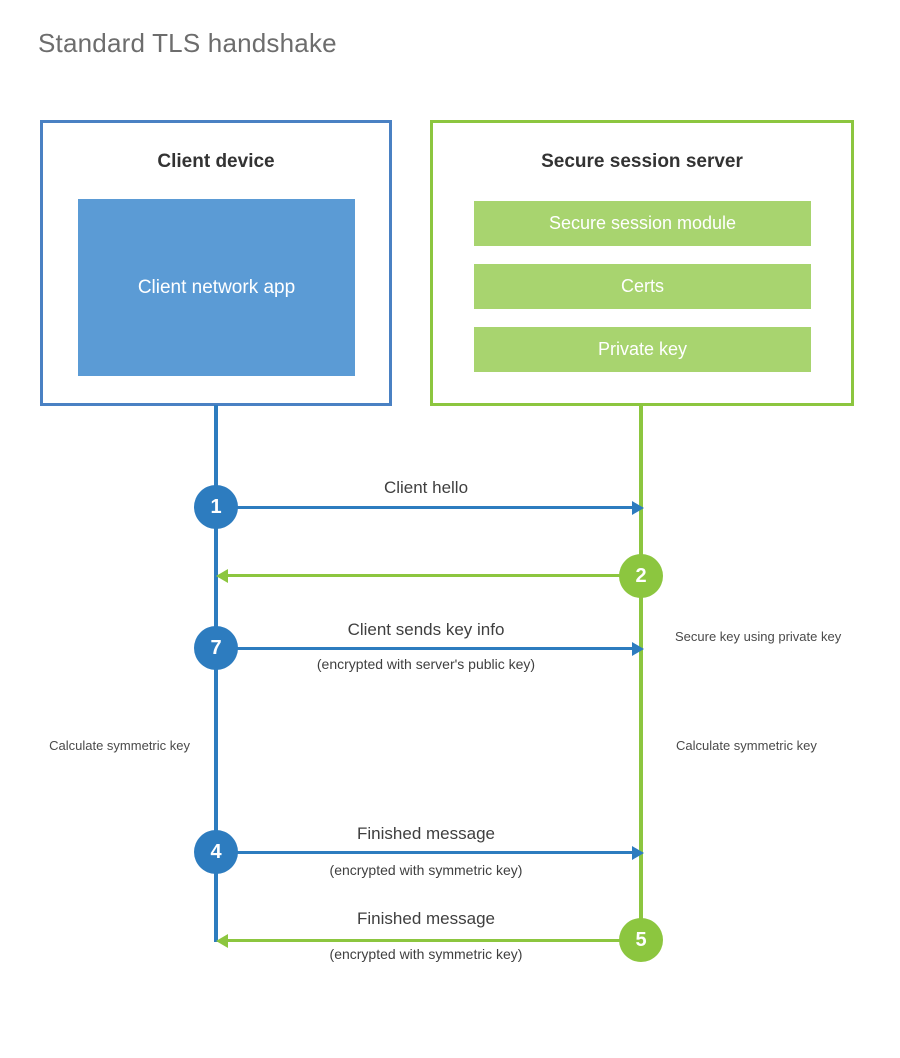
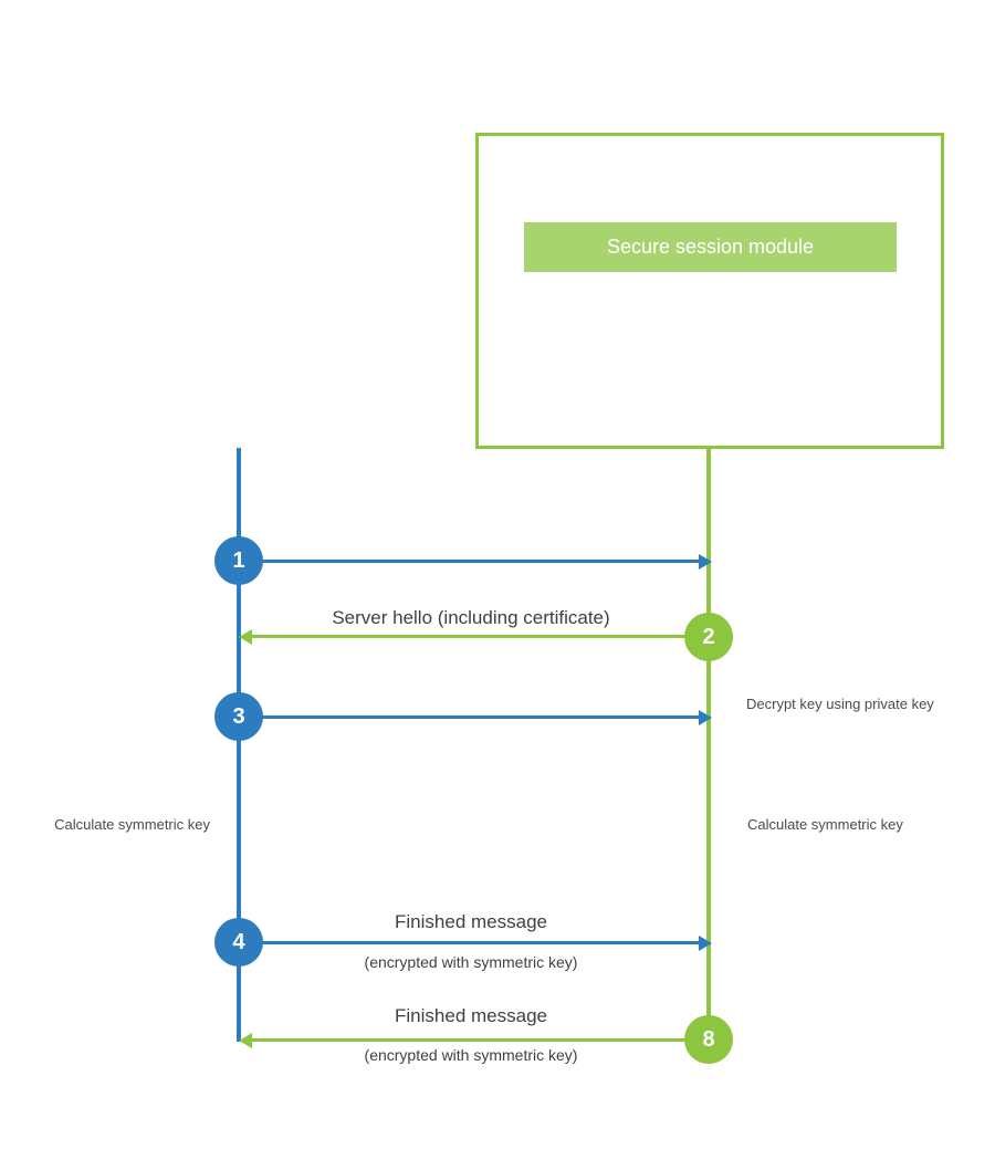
- Standard TLS handshake
- Client device
- Client network app
- Secure session server
  Secure session module
- Certs
- Private key
- Client hello
  1
+ Server hello (including certificate)
  2
- Client sends key info
- (encrypted with server's public key)
- 7
+ 3
- Secure key using private key
+ Decrypt key using private key
  Calculate symmetric key
  Calculate symmetric key
  Finished message
  (encrypted with symmetric key)
  4
  Finished message
  (encrypted with symmetric key)
- 5
+ 8
